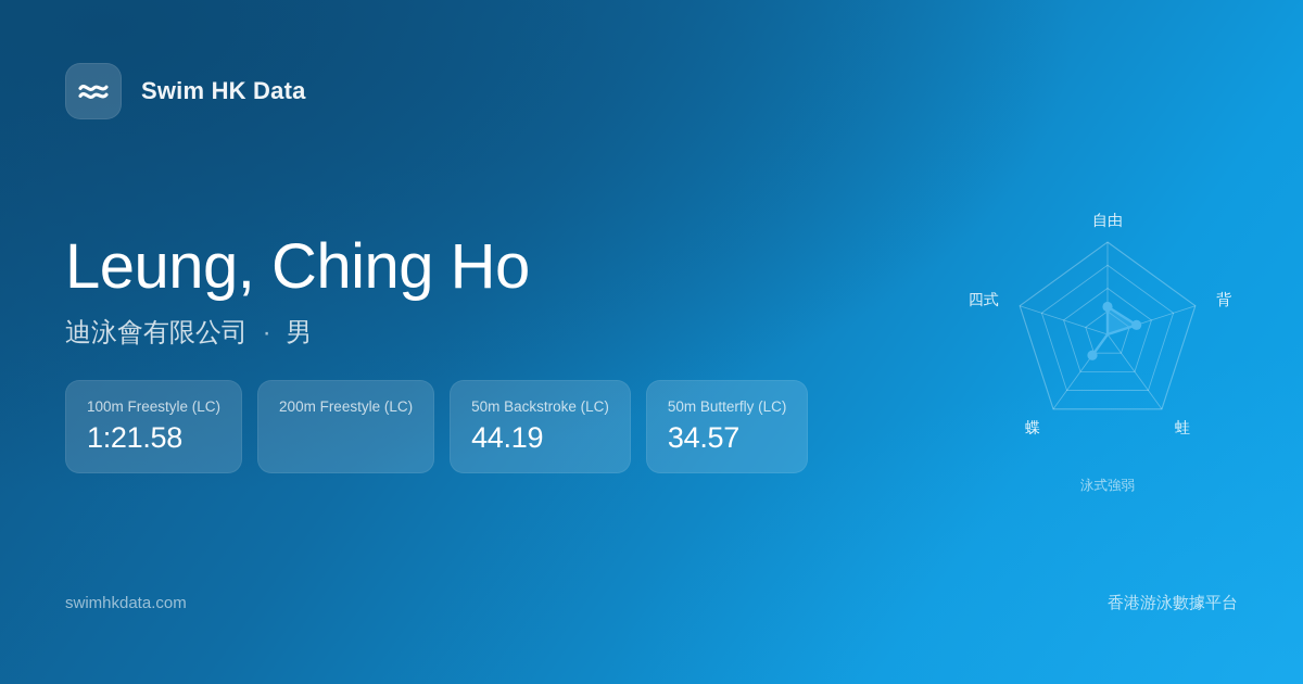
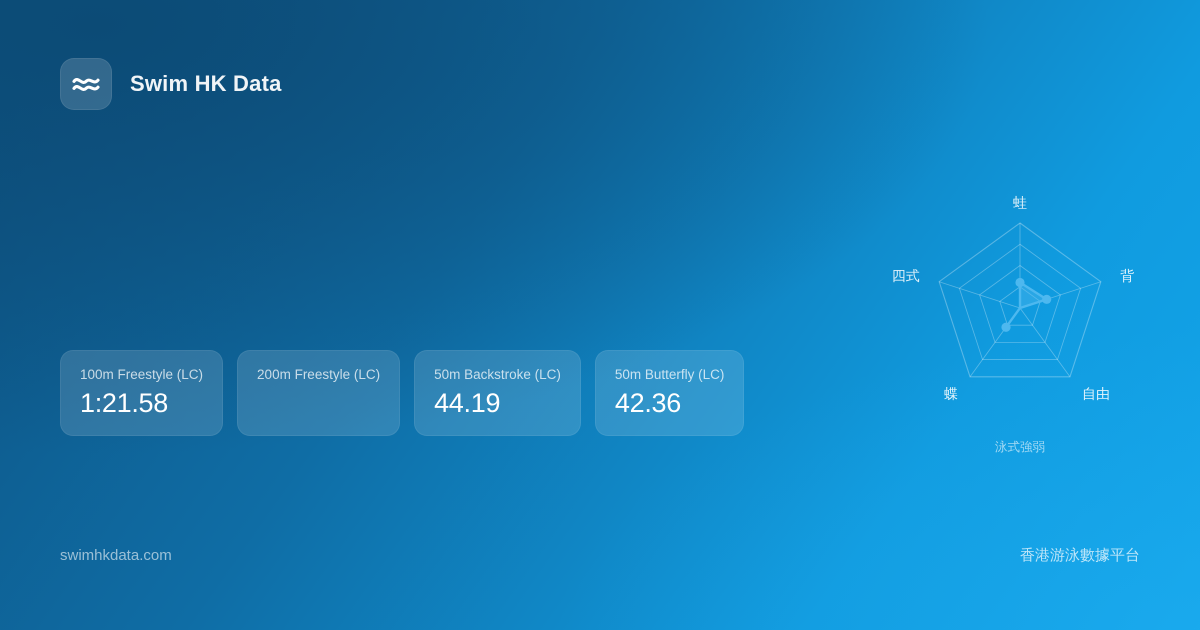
  Swim HK Data
- Leung, Ching Ho
- 迪泳會有限公司 · 男
  100m Freestyle (LC)
  1:21.58
  200m Freestyle (LC)
  50m Backstroke (LC)
  44.19
  50m Butterfly (LC)
- 34.57
+ 42.36
- 自由
+ 蛙
  背
- 蛙
+ 自由
  蝶
  四式
  泳式強弱
  swimhkdata.com
  香港游泳數據平台
